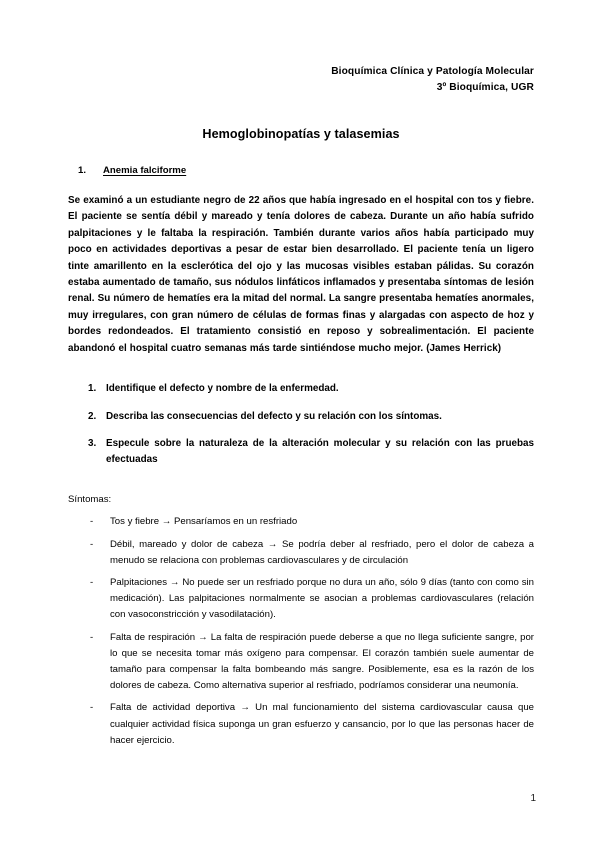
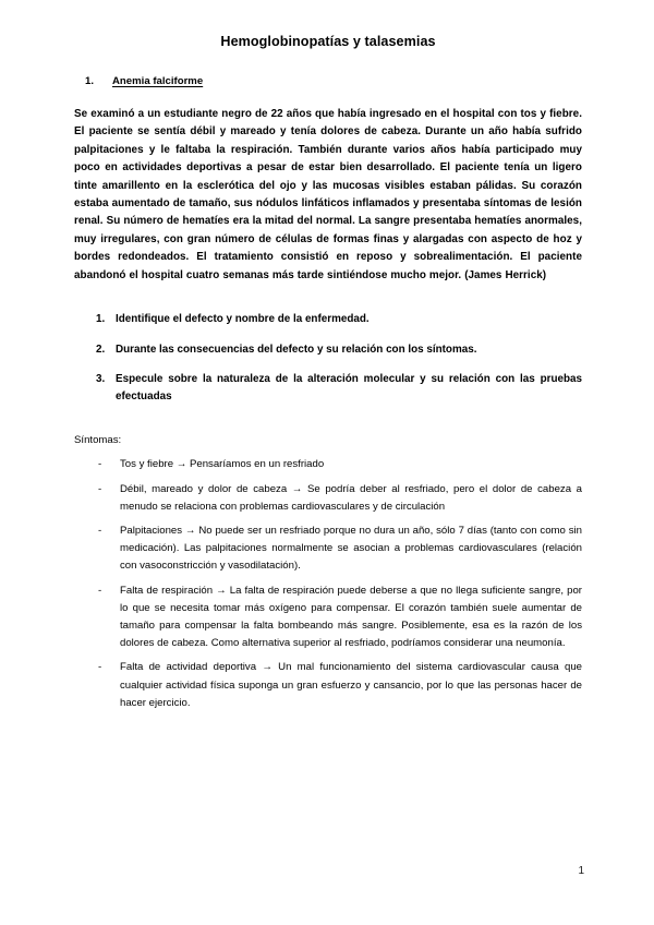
- Bioquímica Clínica y Patología Molecular
- 3º Bioquímica, UGR
  Hemoglobinopatías y talasemias
  1.
  Anemia falciforme
  Se examinó a un estudiante negro de 22 años que había ingresado en el hospital con tos y fiebre. El paciente se sentía débil y mareado y tenía dolores de cabeza. Durante un año había sufrido palpitaciones y le faltaba la respiración. También durante varios años había participado muy poco en actividades deportivas a pesar de estar bien desarrollado. El paciente tenía un ligero tinte amarillento en la esclerótica del ojo y las mucosas visibles estaban pálidas. Su corazón estaba aumentado de tamaño, sus nódulos linfáticos inflamados y presentaba síntomas de lesión renal. Su número de hematíes era la mitad del normal. La sangre presentaba hematíes anormales, muy irregulares, con gran número de células de formas finas y alargadas con aspecto de hoz y bordes redondeados. El tratamiento consistió en reposo y sobrealimentación. El paciente abandonó el hospital cuatro semanas más tarde sintiéndose mucho mejor. (James Herrick)
  1.
  Identifique el defecto y nombre de la enfermedad.
  2.
- Describa las consecuencias del defecto y su relación con los síntomas.
+ Durante las consecuencias del defecto y su relación con los síntomas.
  3.
  Especule sobre la naturaleza de la alteración molecular y su relación con las pruebas efectuadas
  Síntomas:
  -
  Tos y fiebre → Pensaríamos en un resfriado
  -
  Débil, mareado y dolor de cabeza → Se podría deber al resfriado, pero el dolor de cabeza a menudo se relaciona con problemas cardiovasculares y de circulación
  -
- Palpitaciones → No puede ser un resfriado porque no dura un año, sólo 9 días (tanto con como sin medicación). Las palpitaciones normalmente se asocian a problemas cardiovasculares (relación con vasoconstricción y vasodilatación).
+ Palpitaciones → No puede ser un resfriado porque no dura un año, sólo 7 días (tanto con como sin medicación). Las palpitaciones normalmente se asocian a problemas cardiovasculares (relación con vasoconstricción y vasodilatación).
  -
  Falta de respiración → La falta de respiración puede deberse a que no llega suficiente sangre, por lo que se necesita tomar más oxígeno para compensar. El corazón también suele aumentar de tamaño para compensar la falta bombeando más sangre. Posiblemente, esa es la razón de los dolores de cabeza. Como alternativa superior al resfriado, podríamos considerar una neumonía.
  -
  Falta de actividad deportiva → Un mal funcionamiento del sistema cardiovascular causa que cualquier actividad física suponga un gran esfuerzo y cansancio, por lo que las personas hacer de hacer ejercicio.
  1
